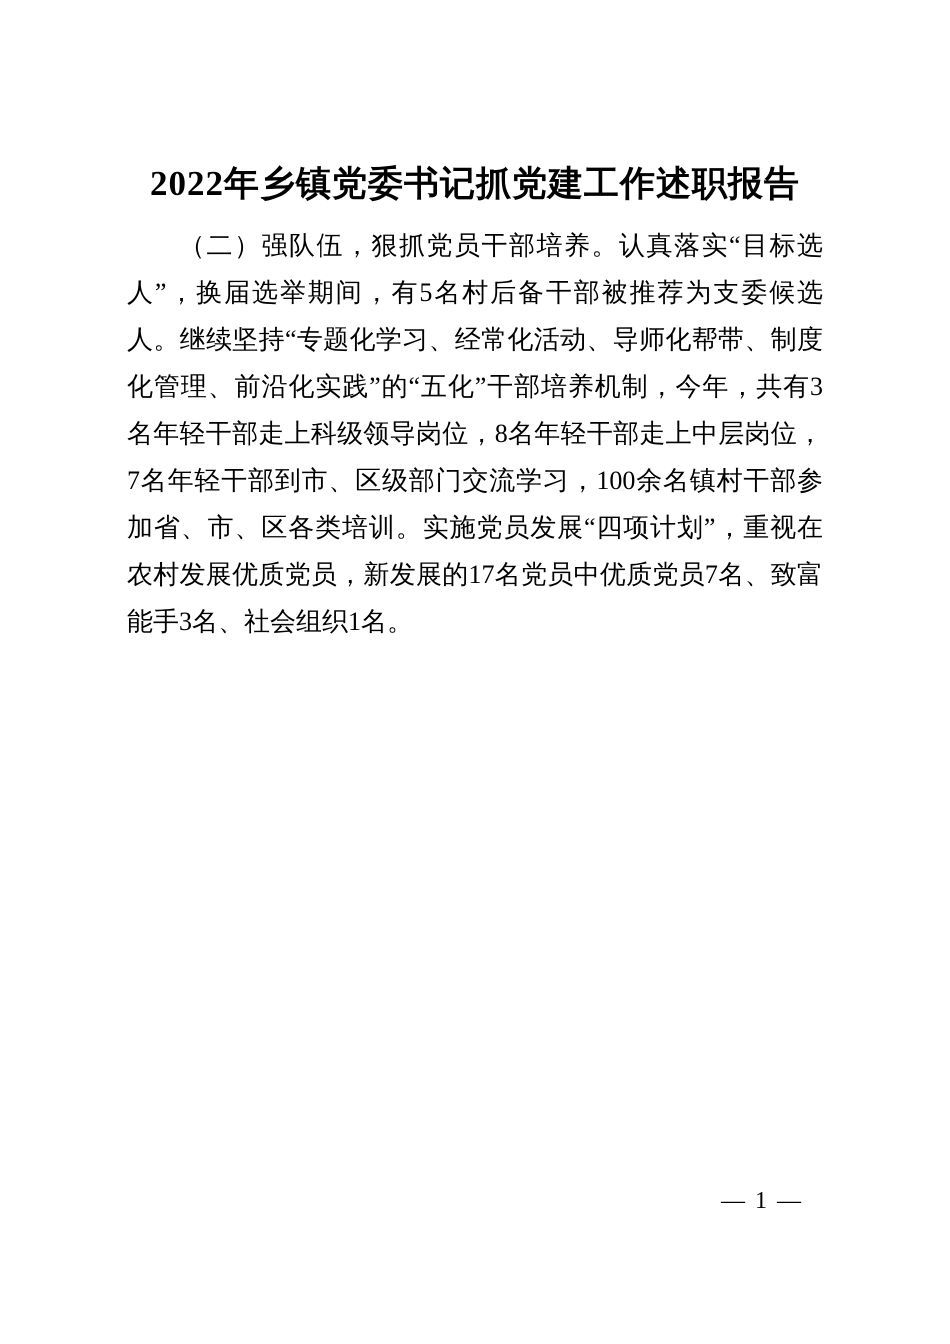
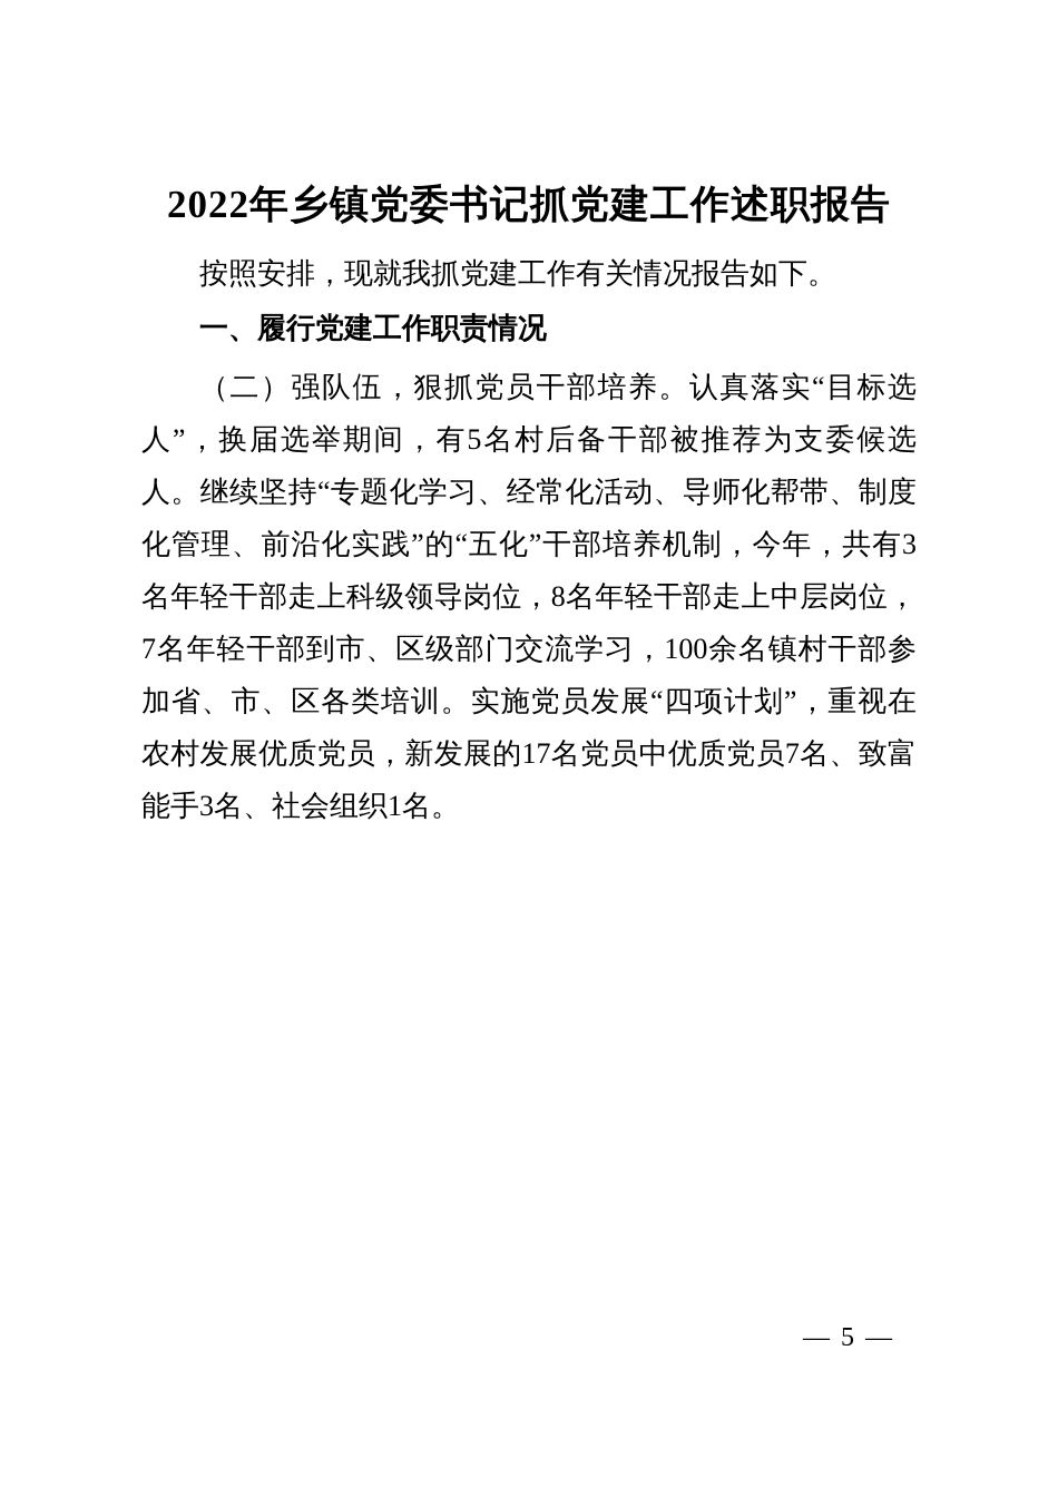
  2022年乡镇党委书记抓党建工作述职报告
+ 按照安排，现就我抓党建工作有关情况报告如下。
+ 一、履行党建工作职责情况
  （二）强队伍，狠抓党员干部培养。认真落实“目标选人”，换届选举期间，有5名村后备干部被推荐为支委候选人。继续坚持“专题化学习、经常化活动、导师化帮带、制度化管理、前沿化实践”的“五化”干部培养机制，今年，共有3名年轻干部走上科级领导岗位，8名年轻干部走上中层岗位，7名年轻干部到市、区级部门交流学习，100余名镇村干部参加省、市、区各类培训。实施党员发展“四项计划”，重视在农村发展优质党员，新发展的17名党员中优质党员7名、致富能手3名、社会组织1名。
- — 1 —
+ — 5 —
